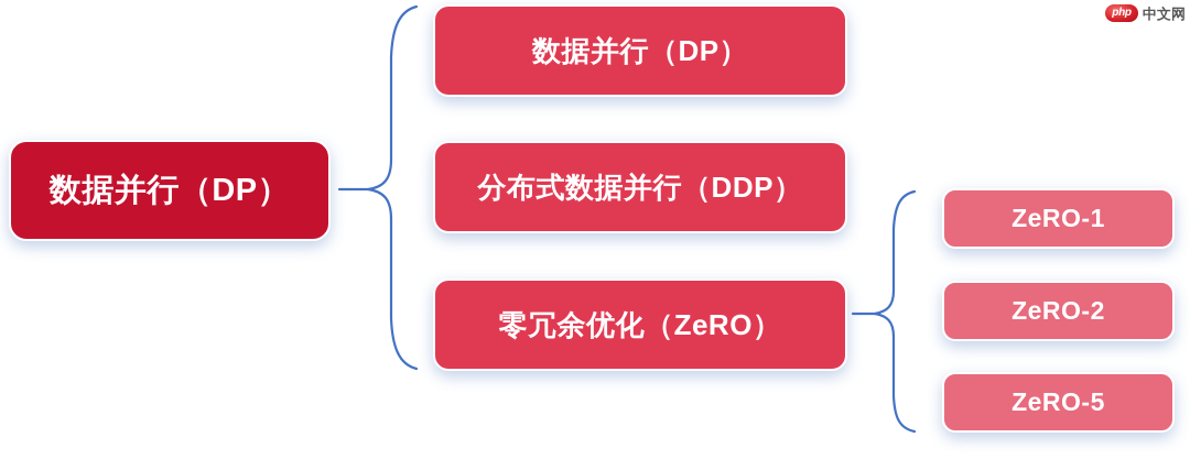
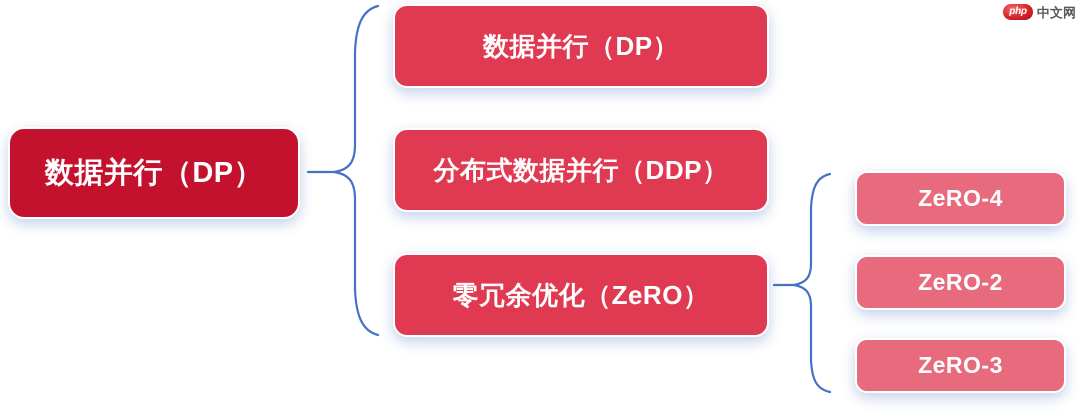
  数据并行（DP）
  数据并行（DP）
  分布式数据并行（DDP）
  零冗余优化（ZeRO）
- ZeRO-1
+ ZeRO-4
  ZeRO-2
- ZeRO-5
+ ZeRO-3
  php
  中文网
